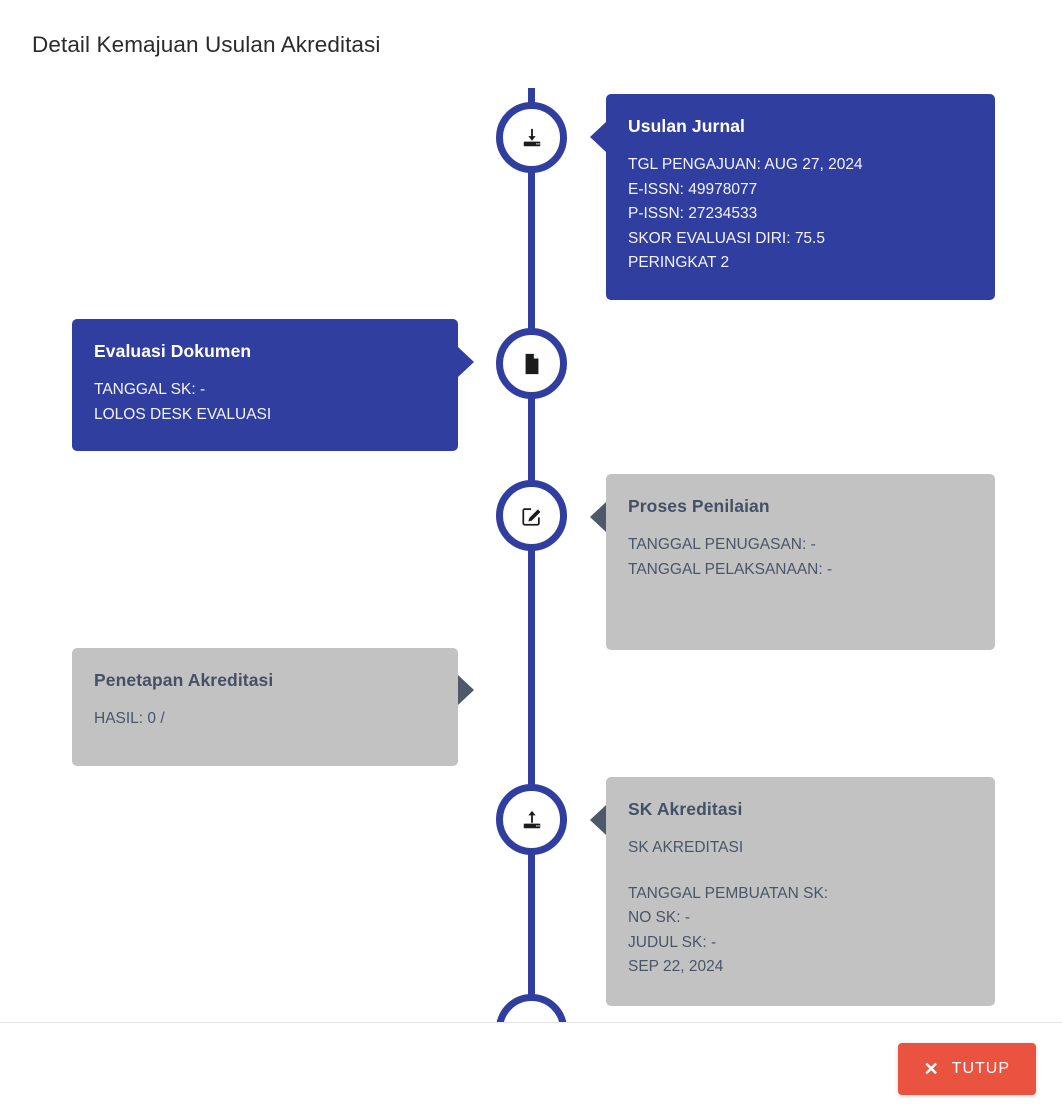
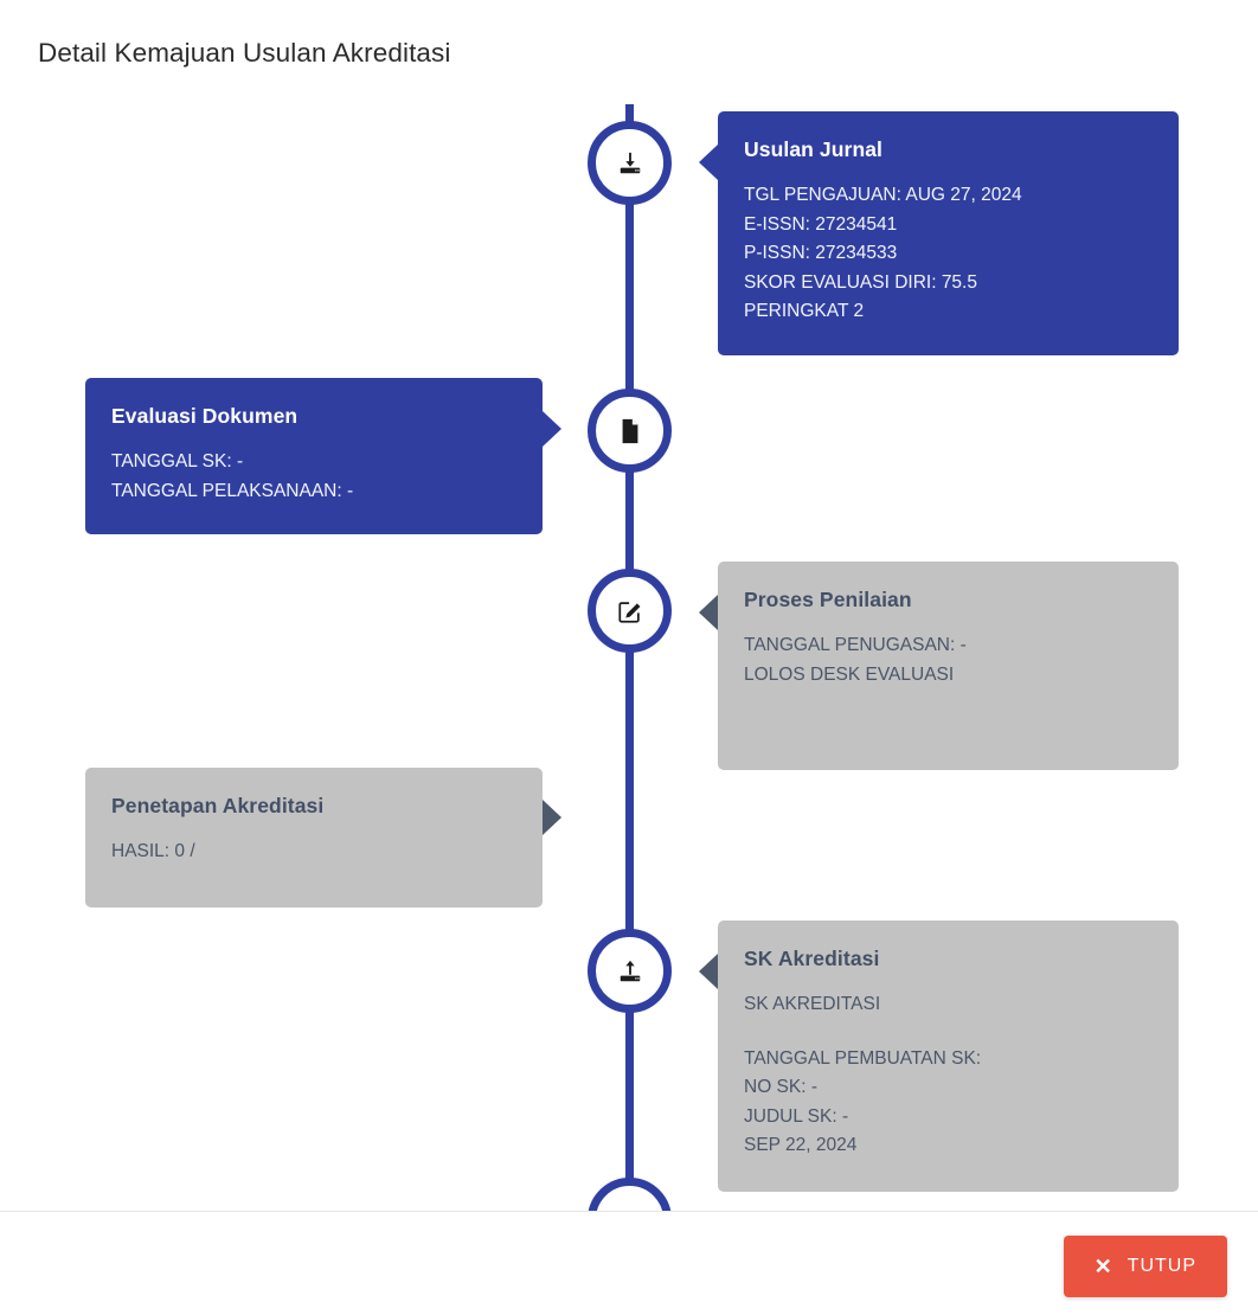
  Detail Kemajuan Usulan Akreditasi
  Usulan Jurnal
  TGL PENGAJUAN: AUG 27, 2024
- E-ISSN: 49978077
+ E-ISSN: 27234541
  P-ISSN: 27234533
  SKOR EVALUASI DIRI: 75.5
  PERINGKAT 2
  Evaluasi Dokumen
  TANGGAL SK: -
- LOLOS DESK EVALUASI
+ TANGGAL PELAKSANAAN: -
  Proses Penilaian
  TANGGAL PENUGASAN: -
- TANGGAL PELAKSANAAN: -
+ LOLOS DESK EVALUASI
  Penetapan Akreditasi
  HASIL: 0 /
  SK Akreditasi
  SK AKREDITASI
  TANGGAL PEMBUATAN SK:
  NO SK: -
  JUDUL SK: -
  SEP 22, 2024
  ✕
  TUTUP
